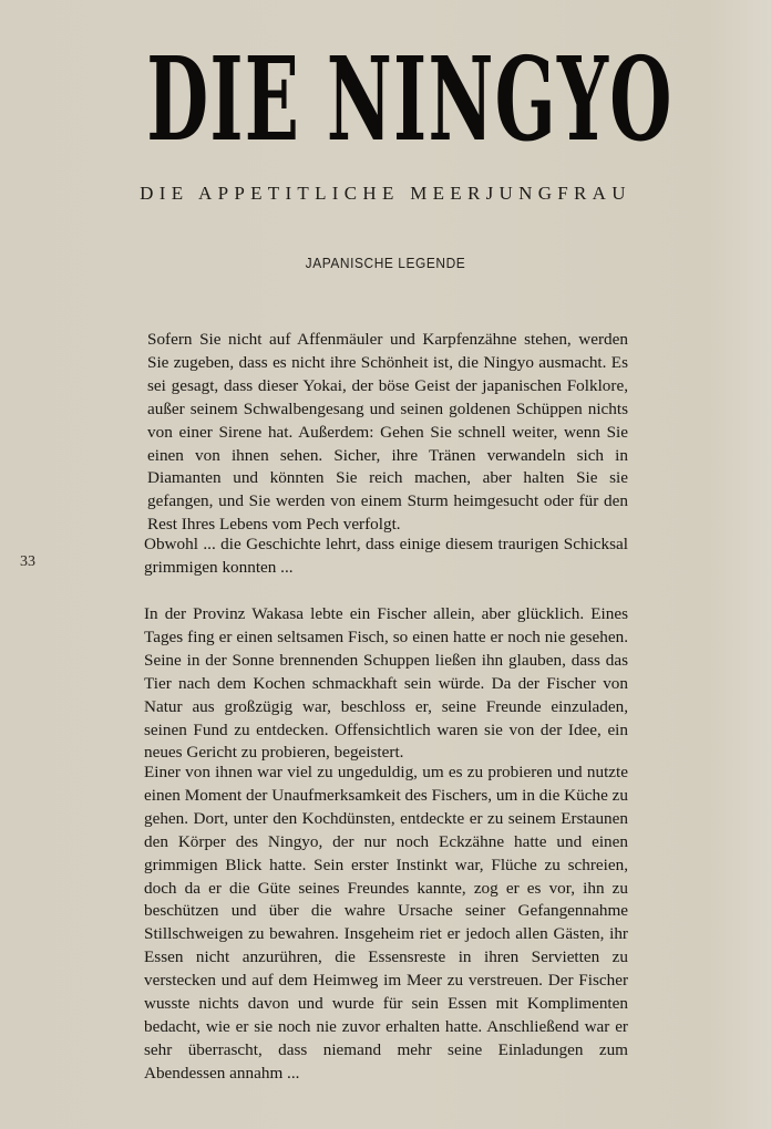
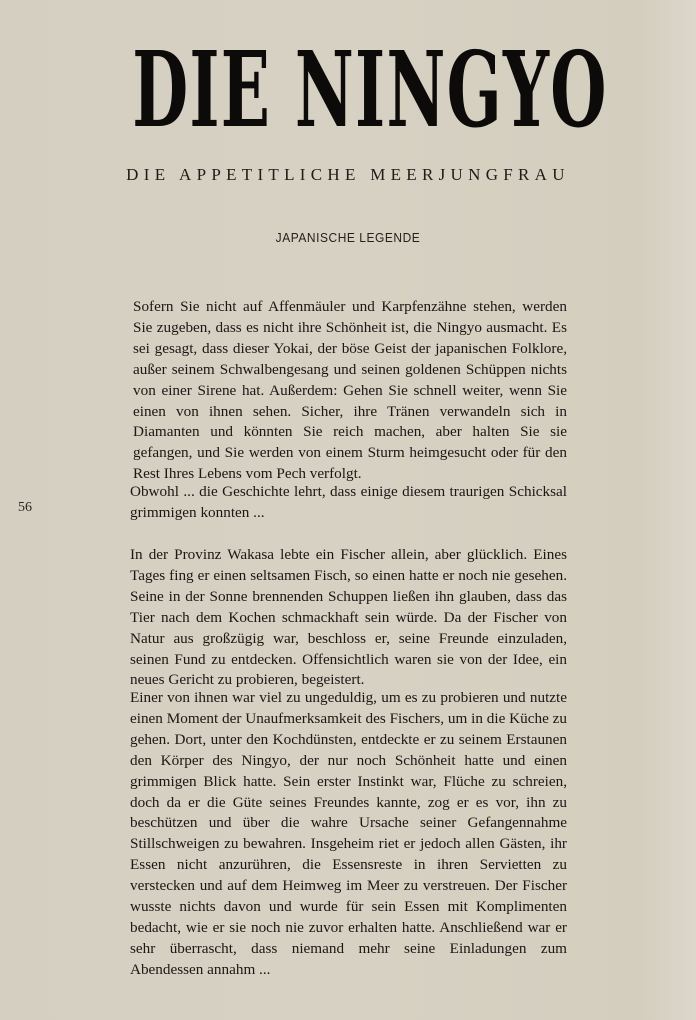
  DIE NINGYO
  DIE APPETITLICHE MEERJUNGFRAU
  JAPANISCHE LEGENDE
- 33
+ 56
  Sofern Sie nicht auf Affenmäuler und Karpfenzähne stehen, werden Sie zugeben, dass es nicht ihre Schönheit ist, die Ningyo ausmacht. Es sei gesagt, dass dieser Yokai, der böse Geist der japanischen Folklore, außer seinem Schwalbengesang und seinen goldenen Schüppen nichts von einer Sirene hat. Außerdem: Gehen Sie schnell weiter, wenn Sie einen von ihnen sehen. Sicher, ihre Tränen verwandeln sich in Diamanten und könnten Sie reich machen, aber halten Sie sie gefangen, und Sie werden von einem Sturm hei­mgesucht oder für den Rest Ihres Lebens vom Pech verfolgt.
  Obwohl ... die Geschichte lehrt, dass einige diesem traurigen Schicksal grimmigen konnten ...
  In der Provinz Wakasa lebte ein Fischer allein, aber glücklich. Eines Tages fing er einen seltsamen Fisch, so einen hatte er noch nie gesehen. Seine in der Sonne brennenden Schuppen ließen ihn glauben, dass das Tier nach dem Kochen schmackhaft sein würde. Da der Fischer von Natur aus großzügig war, beschloss er, seine Freunde einzuladen, seinen Fund zu entdecken. Offen­sichtlich waren sie von der Idee, ein neues Gericht zu probieren, begeistert.
- Einer von ihnen war viel zu ungeduldig, um es zu probieren und nutzte einen Moment der Unaufmerksamkeit des Fischers, um in die Küche zu gehen. Dort, unter den Kochdünsten, entdeckte er zu seinem Erstaunen den Körper des Ningyo, der nur noch Eckzähne hatte und einen grimmigen Blick hatte. Sein erster Instinkt war, Flüche zu schreien, doch da er die Güte seines Freundes kannte, zog er es vor, ihn zu beschützen und über die wahre Ursache seiner Gefangennahme Stillschweigen zu bewahren. Insgeheim riet er jedoch allen Gästen, ihr Essen nicht anzurühren, die Essensreste in ihren Servietten zu verstecken und auf dem Heimweg im Meer zu verstreuen. Der Fischer wusste nichts davon und wurde für sein Essen mit Komplimenten bedacht, wie er sie noch nie zuvor erhalten hatte. Anschließend war er sehr überrascht, dass niemand mehr seine Einladungen zum Abendessen annahm ...
+ Einer von ihnen war viel zu ungeduldig, um es zu probieren und nutzte einen Moment der Unaufmerksamkeit des Fischers, um in die Küche zu gehen. Dort, unter den Kochdünsten, entdeckte er zu seinem Erstaunen den Körper des Ningyo, der nur noch Schönheit hatte und einen grimmigen Blick hatte. Sein erster Instinkt war, Flüche zu schreien, doch da er die Güte seines Freundes kannte, zog er es vor, ihn zu beschützen und über die wahre Ursache seiner Gefangennahme Stillschweigen zu bewahren. Insgeheim riet er jedoch allen Gästen, ihr Essen nicht anzurühren, die Essensreste in ihren Servietten zu verstecken und auf dem Heimweg im Meer zu verstreuen. Der Fischer wusste nichts davon und wurde für sein Essen mit Komplimenten bedacht, wie er sie noch nie zuvor erhalten hatte. Anschließend war er sehr überrascht, dass niemand mehr seine Einladungen zum Abendessen annahm ...
